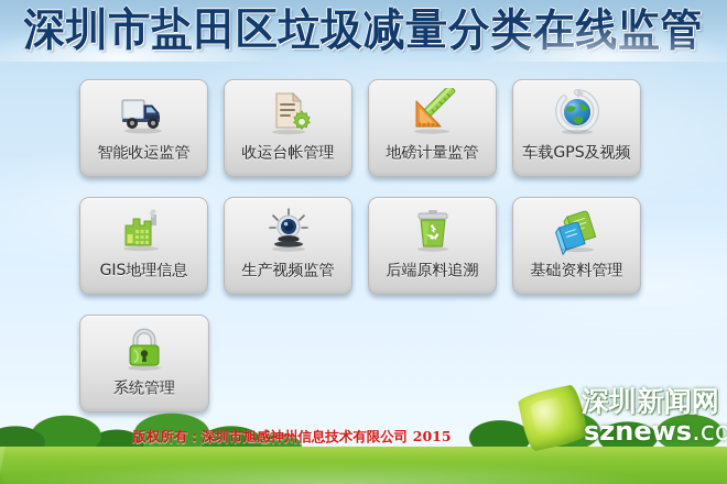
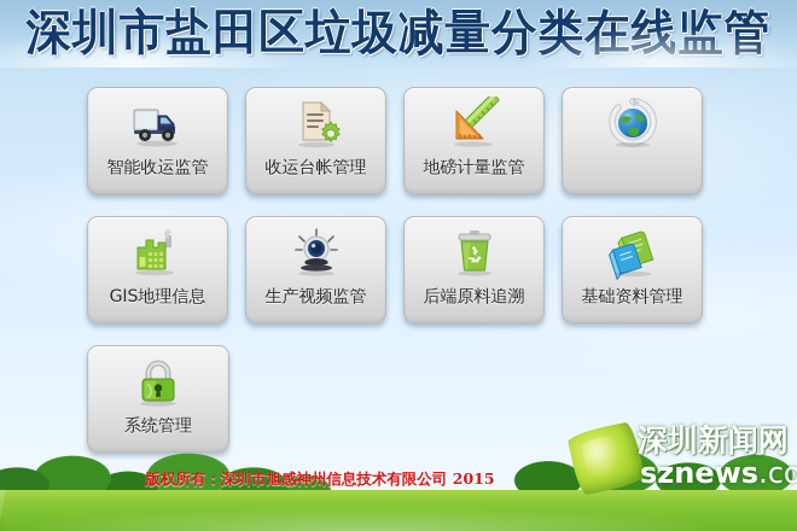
  智能收运监管
  收运台帐管理
  地磅计量监管
- 车载GPS及视频
  GIS地理信息
  生产视频监管
  后端原料追溯
  基础资料管理
  系统管理
  版权所有：深圳市旭感神州信息技术有限公司 2015
  深圳新闻网
  sznews.co
